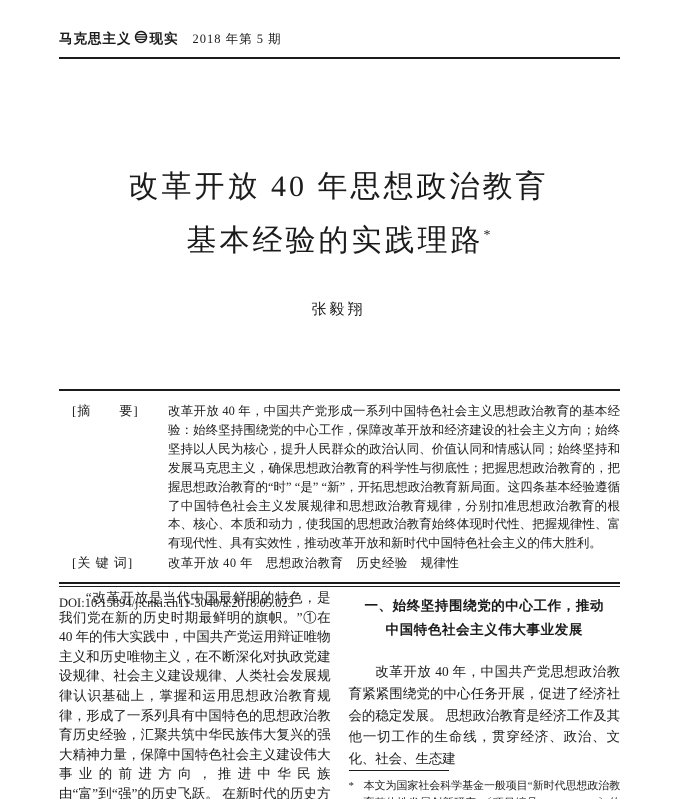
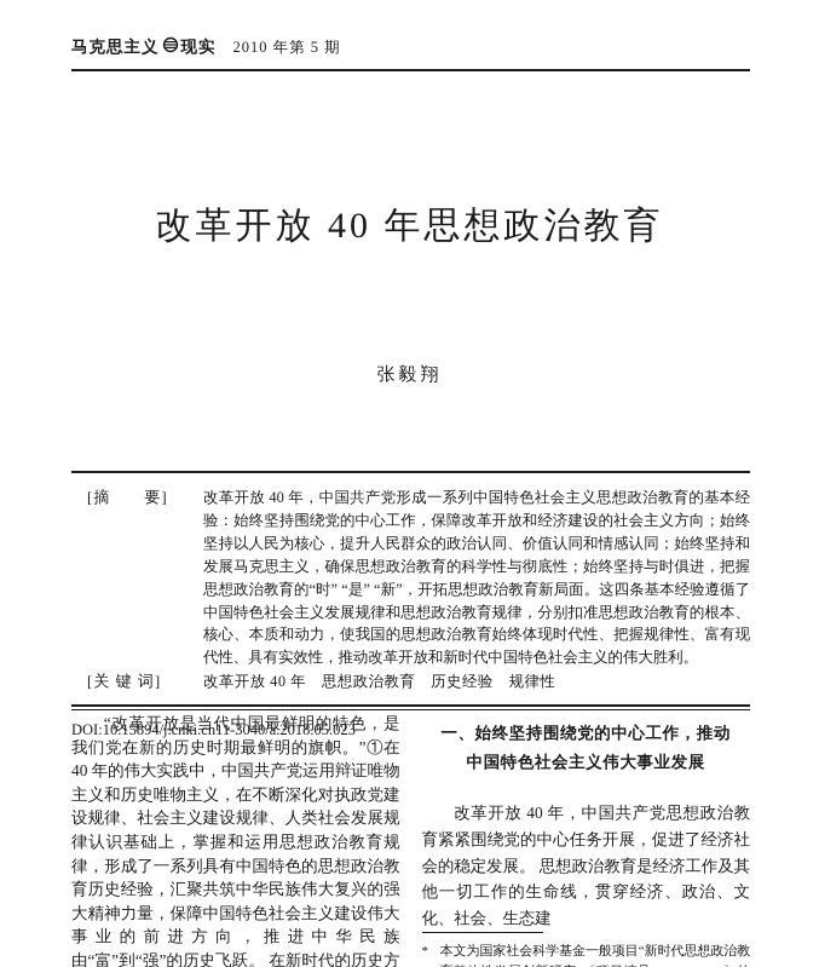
  马克思主义
  现实
- 2018 年第 5 期
+ 2010 年第 5 期
  改革开放 40 年思想政治教育
- 基本经验的实践理路*
  张毅翔
  [摘 要]
- 改革开放 40 年，中国共产党形成一系列中国特色社会主义思想政治教育的基本经验：始终坚持围绕党的中心工作，保障改革开放和经济建设的社会主义方向；始终坚持以人民为核心，提升人民群众的政治认同、价值认同和情感认同；始终坚持和发展马克思主义，确保思想政治教育的科学性与彻底性；把握思想政治教育的，把握思想政治教育的“时” “是” “新”，开拓思想政治教育新局面。这四条基本经验遵循了中国特色社会主义发展规律和思想政治教育规律，分别扣准思想政治教育的根本、核心、本质和动力，使我国的思想政治教育始终体现时代性、把握规律性、富有现代性、具有实效性，推动改革开放和新时代中国特色社会主义的伟大胜利。
+ 改革开放 40 年，中国共产党形成一系列中国特色社会主义思想政治教育的基本经验：始终坚持围绕党的中心工作，保障改革开放和经济建设的社会主义方向；始终坚持以人民为核心，提升人民群众的政治认同、价值认同和情感认同；始终坚持和发展马克思主义，确保思想政治教育的科学性与彻底性；始终坚持与时俱进，把握思想政治教育的“时” “是” “新”，开拓思想政治教育新局面。这四条基本经验遵循了中国特色社会主义发展规律和思想政治教育规律，分别扣准思想政治教育的根本、核心、本质和动力，使我国的思想政治教育始终体现时代性、把握规律性、富有现代性、具有实效性，推动改革开放和新时代中国特色社会主义的伟大胜利。
  [关 键 词]
  改革开放 40 年 思想政治教育 历史经验 规律性
  DOI:10.15894/j.cnki.cn11-3040/a.2018.05.023
  “改革开放是当代中国最鲜明的特色，是我们党在新的历史时期最鲜明的旗帜。”①在 40 年的伟大实践中，中国共产党运用辩证唯物主义和历史唯物主义，在不断深化对执政党建设规律、社会主义建设规律、人类社会发展规律认识基础上，掌握和运用思想政治教育规律，形成了一系列具有中国特色的思想政治教育历史经验，汇聚共筑中华民族伟大复兴的强大精神力量，保障中国特色社会主义建设伟大事业的前进方向，推进中华民族由“富”到“强”的历史飞跃。 在新时代的历史方
  一、始终坚持围绕党的中心工作，推动
  中国特色社会主义伟大事业发展
  改革开放 40 年，中国共产党思想政治教育紧紧围绕党的中心任务开展，促进了经济社会的稳定发展。 思想政治教育是经济工作及其他一切工作的生命线，贯穿经济、政治、文化、社会、生态建
